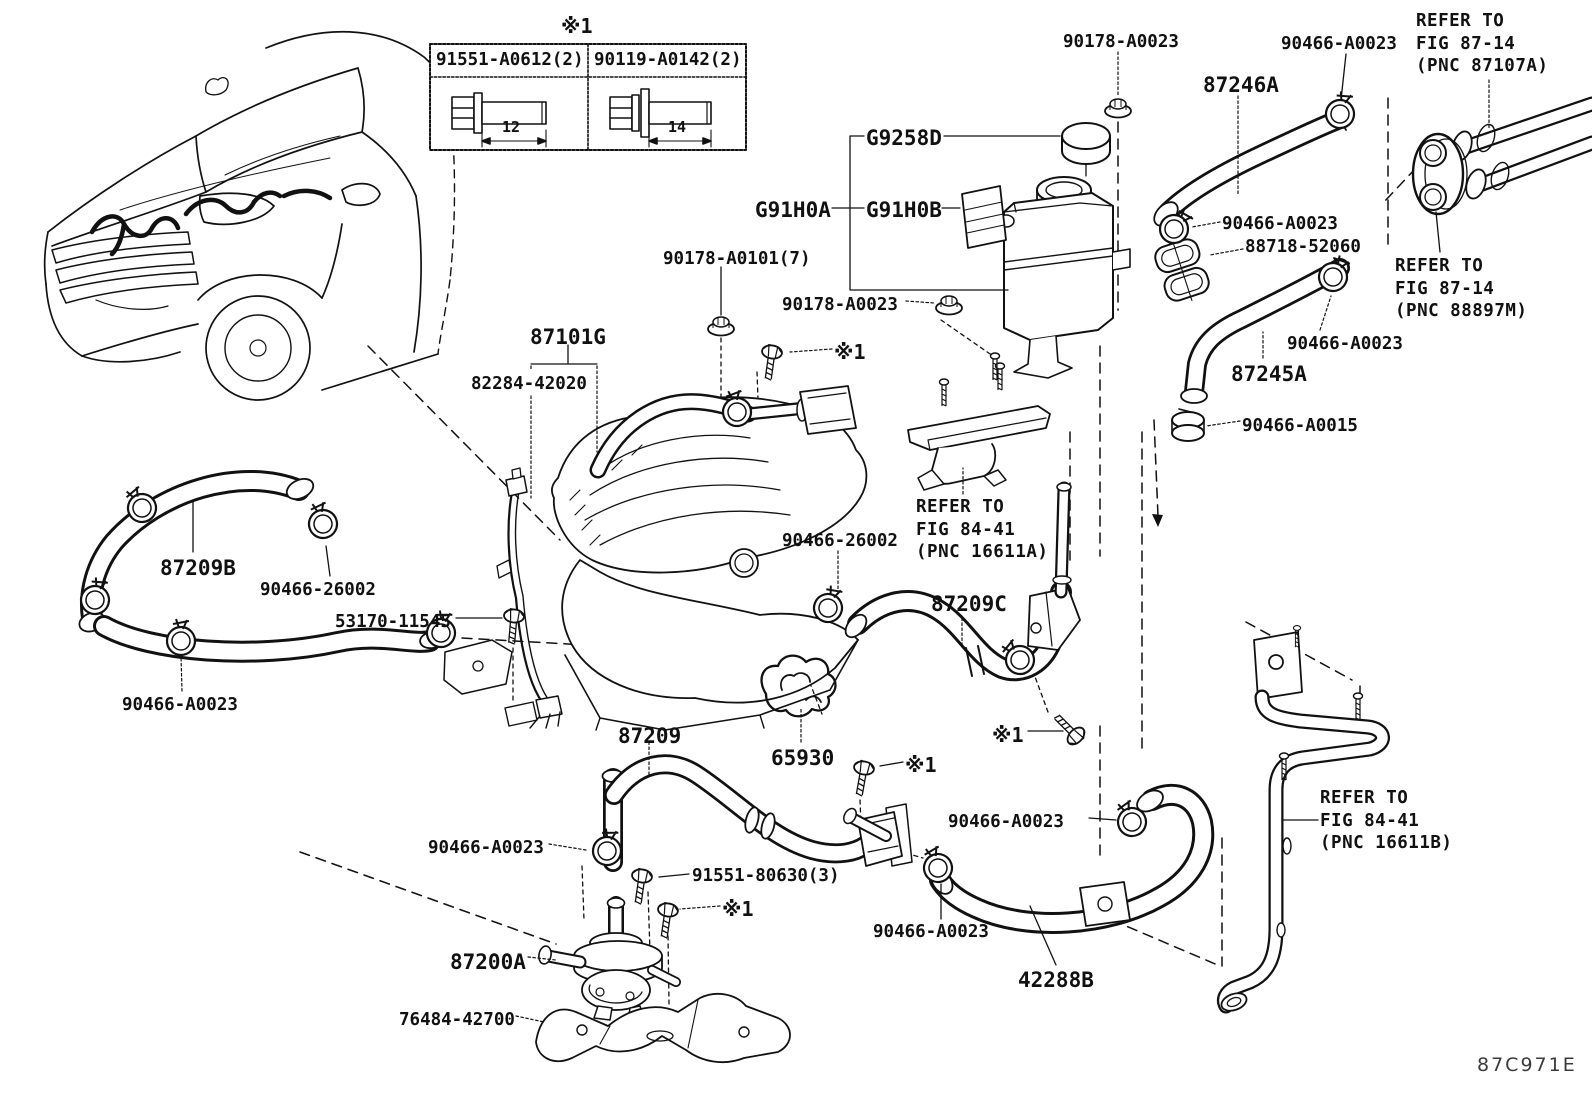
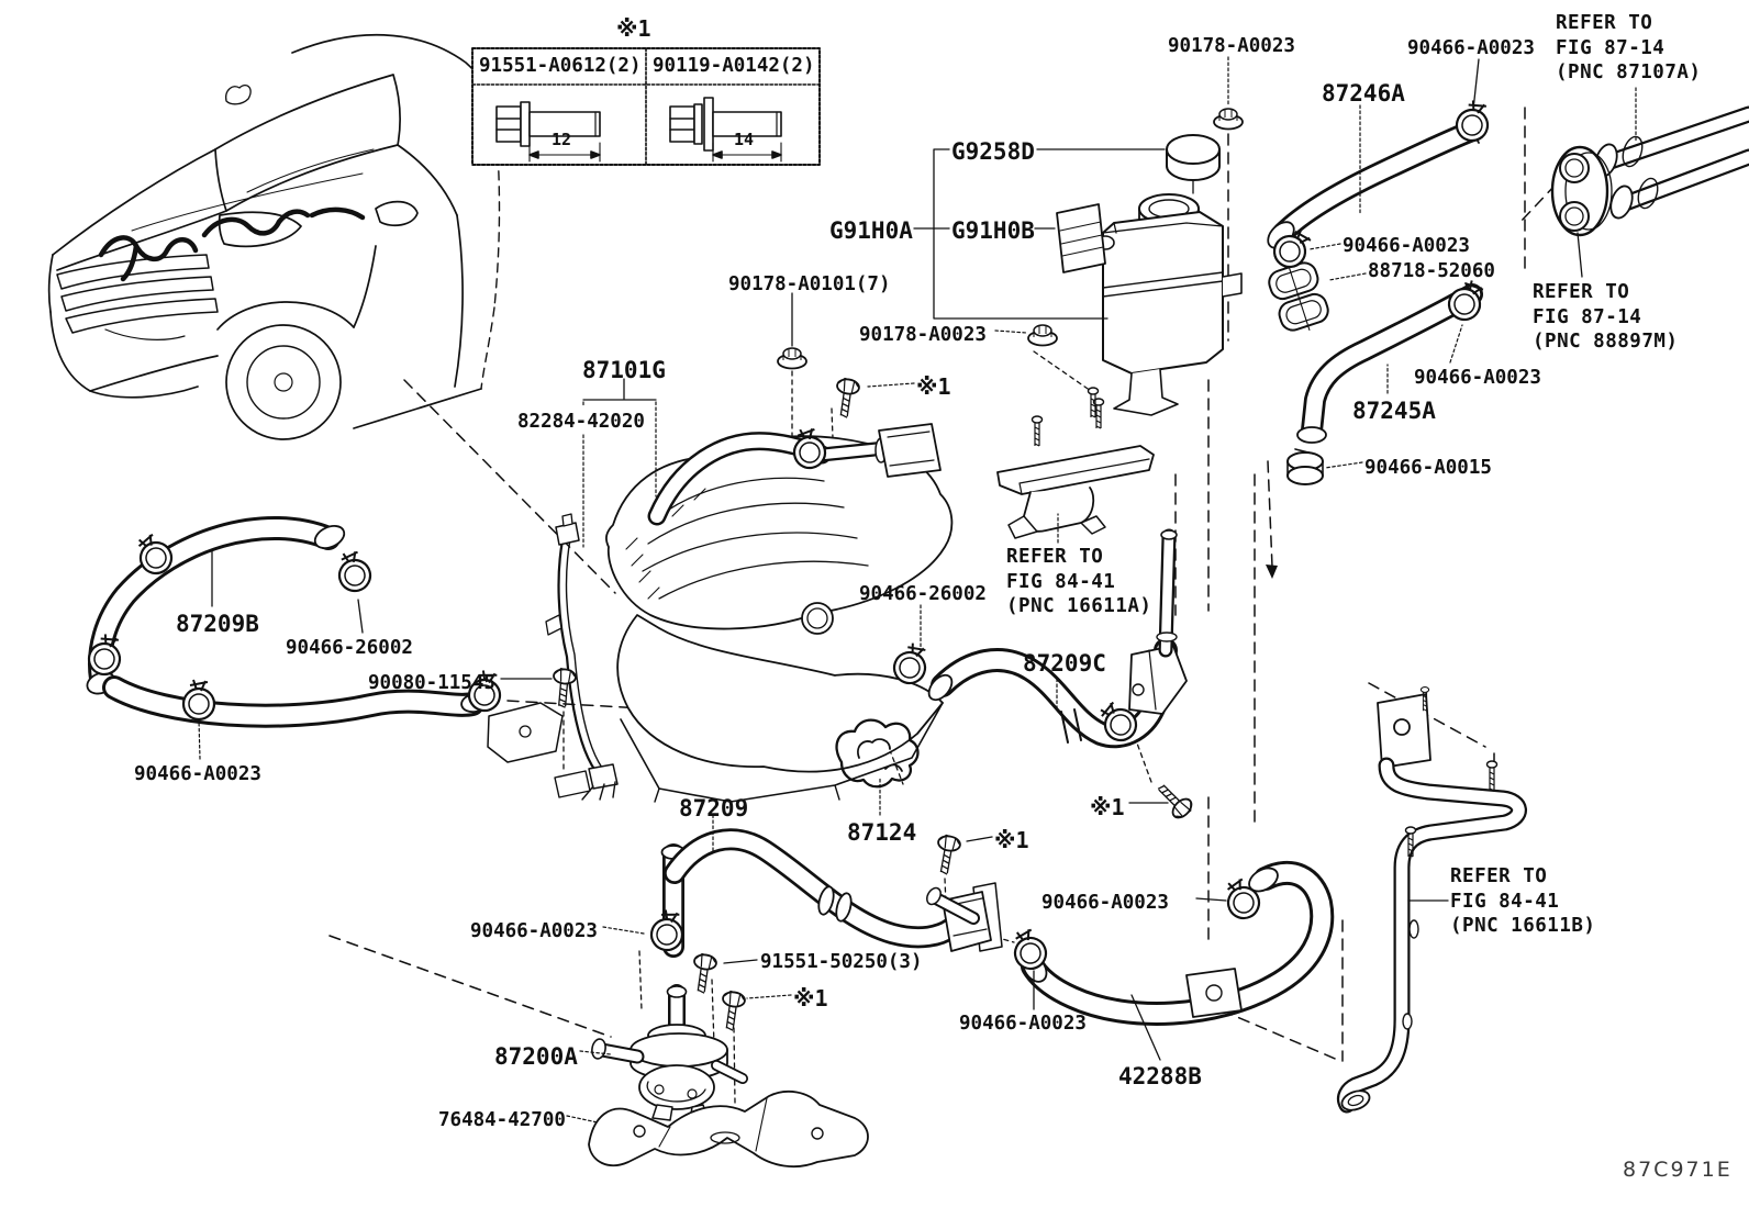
  91551-A0612(2)
  90119-A0142(2)
  12
  14
  ※1
  90178-A0023
  90466-A0023
  87246A
  REFER TO
  FIG 87-14
  (PNC 87107A)
  G9258D
  G91H0A
  G91H0B
  90178-A0101(7)
  90178-A0023
  ※1
  90466-A0023
  88718-52060
  REFER TO
  FIG 87-14
  (PNC 88897M)
  90466-A0023
  87245A
  90466-A0015
  87101G
  82284-42020
  87209B
  90466-26002
- 53170-11545
+ 90080-11545
  90466-A0023
  90466-26002
  REFER TO
  FIG 84-41
  (PNC 16611A)
  87209C
  ※1
  87209
- 65930
+ 87124
  ※1
  90466-A0023
- 91551-80630(3)
+ 91551-50250(3)
  ※1
  87200A
  76484-42700
  90466-A0023
  90466-A0023
  42288B
  REFER TO
  FIG 84-41
  (PNC 16611B)
  87C971E
